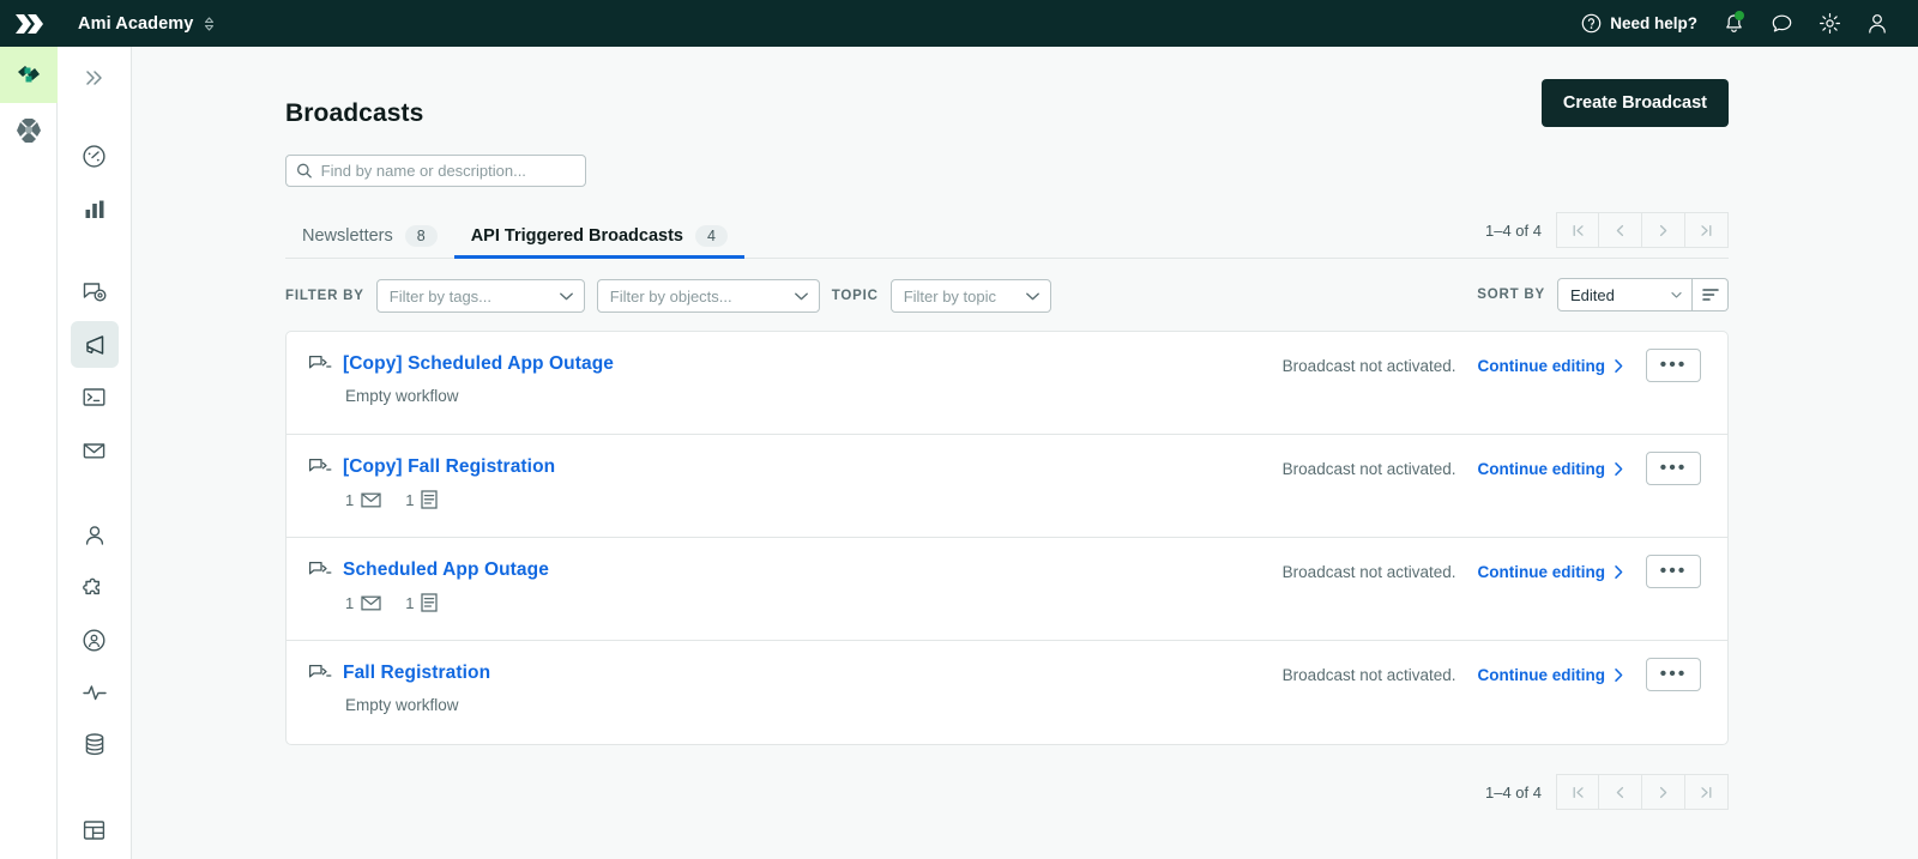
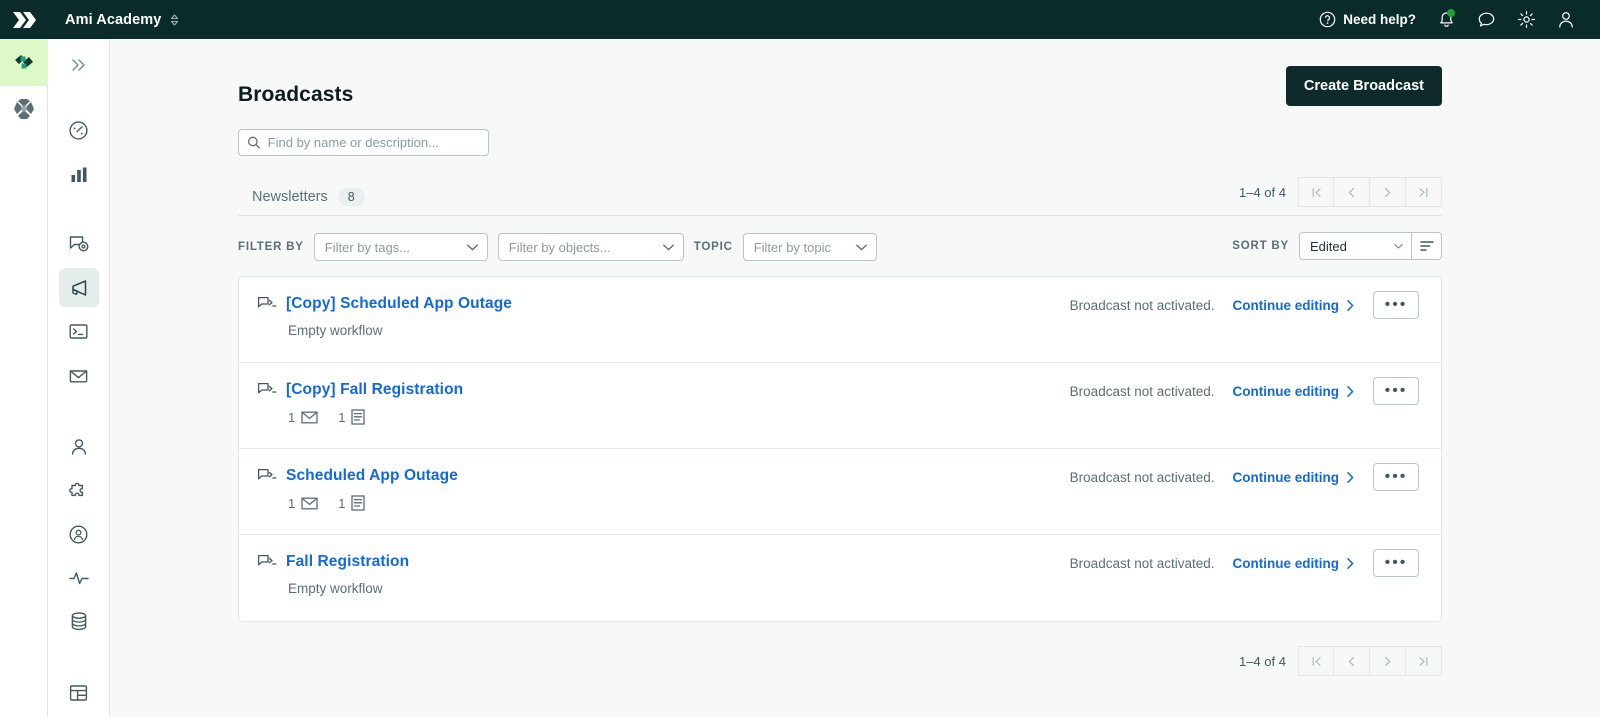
  Ami Academy
  Need help?
  Broadcasts
  Create Broadcast
  Find by name or description...
  Newsletters
  8
- API Triggered Broadcasts
- 4
  1–4 of 4
  FILTER BY
  Filter by tags...
  Filter by objects...
  TOPIC
  Filter by topic
  SORT BY
  Edited
  [Copy] Scheduled App Outage
  Empty workflow
  Broadcast not activated.
  Continue editing
  •••
  [Copy] Fall Registration
  1
  1
  Broadcast not activated.
  Continue editing
  •••
  Scheduled App Outage
  1
  1
  Broadcast not activated.
  Continue editing
  •••
  Fall Registration
  Empty workflow
  Broadcast not activated.
  Continue editing
  •••
  1–4 of 4
